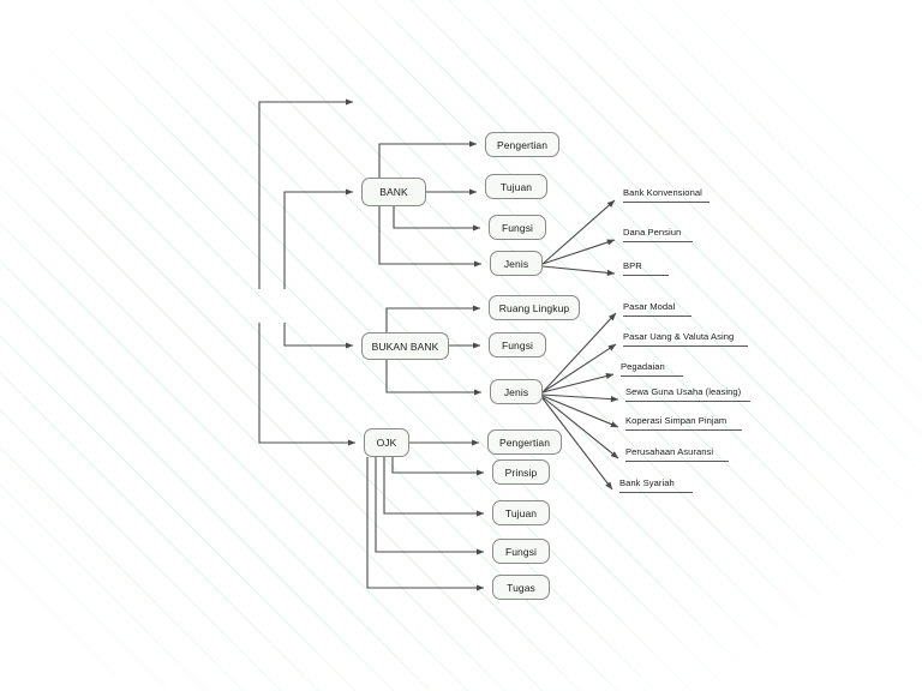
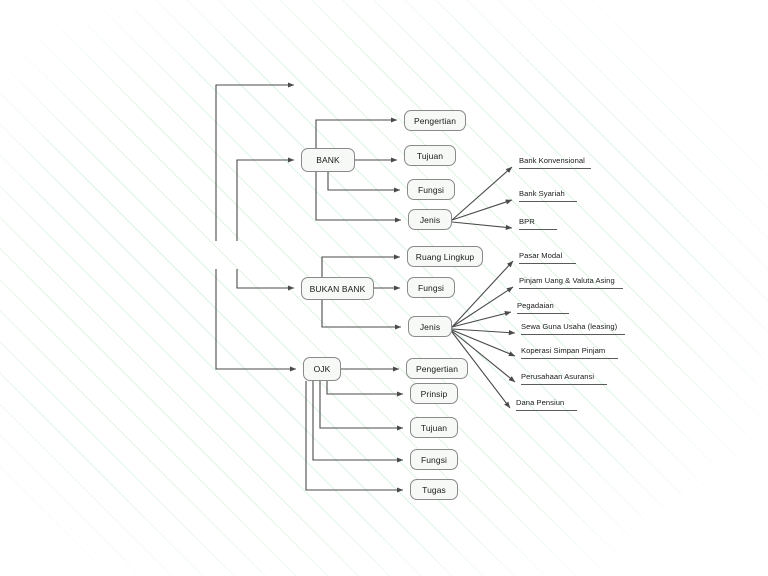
  BANK
  BUKAN BANK
  OJK
  Pengertian
  Tujuan
  Fungsi
  Jenis
  Bank Konvensional
- Dana Pensiun
+ Bank Syariah
  BPR
  Ruang Lingkup
  Fungsi
  Jenis
  Pasar Modal
- Pasar Uang & Valuta Asing
+ Pinjam Uang & Valuta Asing
  Pegadaian
  Sewa Guna Usaha (leasing)
  Koperasi Simpan Pinjam
  Perusahaan Asuransi
- Bank Syariah
+ Dana Pensiun
  Pengertian
  Prinsip
  Tujuan
  Fungsi
  Tugas
